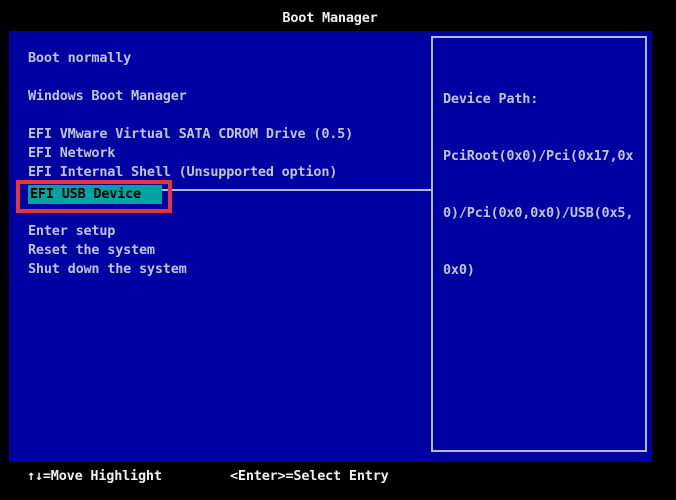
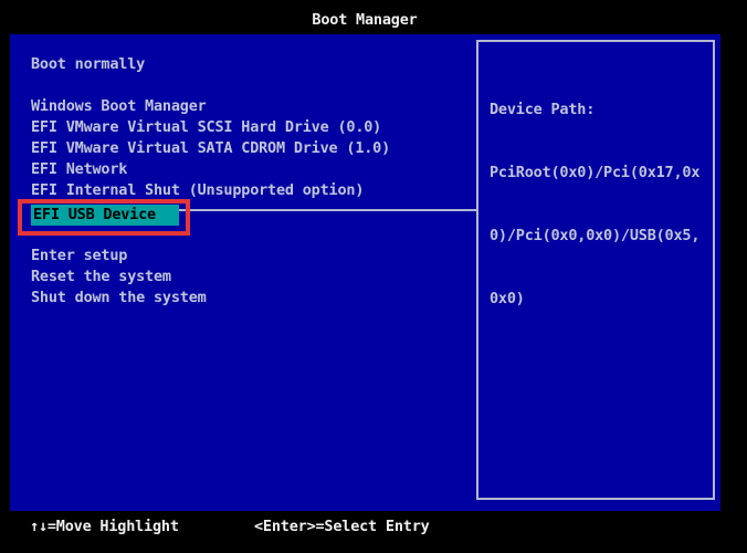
  Boot Manager
  Boot normally
  Windows Boot Manager
+ EFI VMware Virtual SCSI Hard Drive (0.0)
- EFI VMware Virtual SATA CDROM Drive (0.5)
+ EFI VMware Virtual SATA CDROM Drive (1.0)
  EFI Network
- EFI Internal Shell (Unsupported option)
+ EFI Internal Shut (Unsupported option)
  EFI USB Device
  Enter setup
  Reset the system
  Shut down the system
  Device Path:
  PciRoot(0x0)/Pci(0x17,0x
  0)/Pci(0x0,0x0)/USB(0x5,
  0x0)
  ↑↓=Move Highlight
  <Enter>=Select Entry
